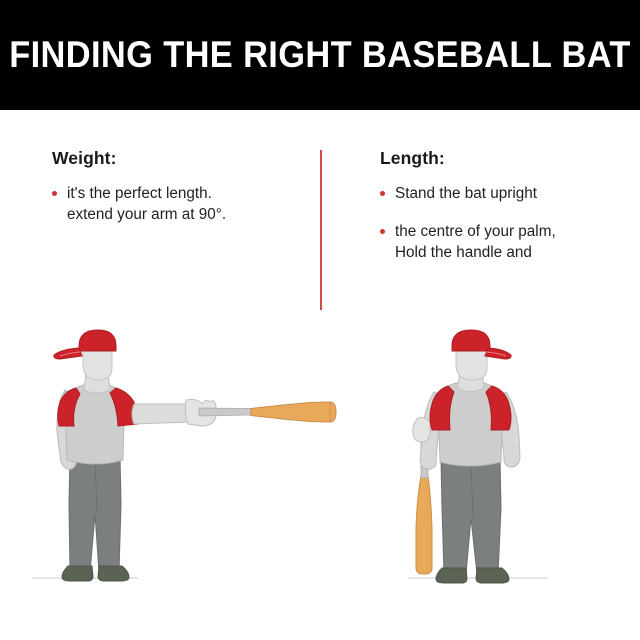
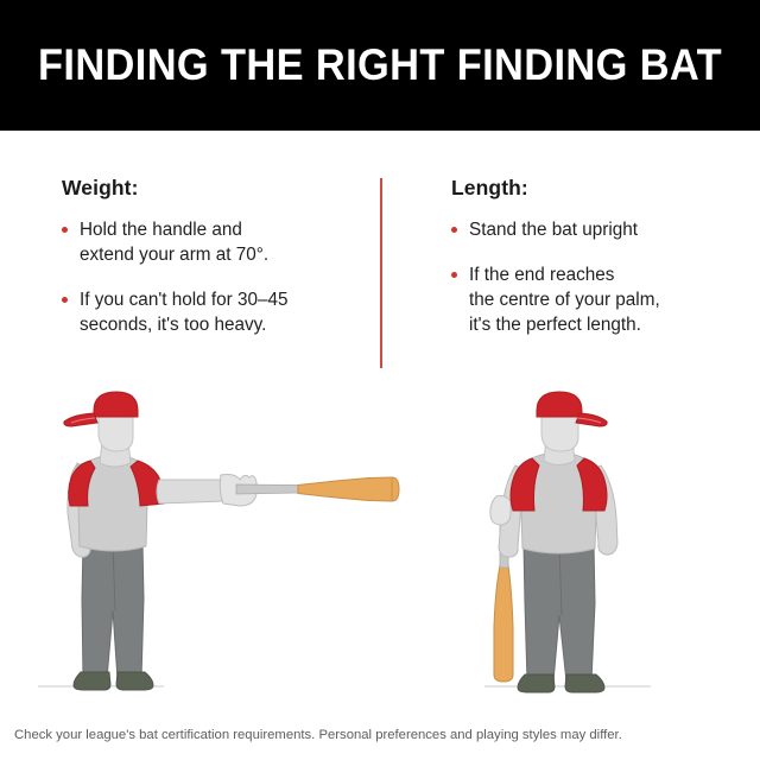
- FINDING THE RIGHT BASEBALL BAT
+ FINDING THE RIGHT FINDING BAT
  Weight:
- it's the perfect length.
+ Hold the handle and
- extend your arm at 90°.
+ extend your arm at 70°.
+ If you can't hold for 30–45
+ seconds, it's too heavy.
  Length:
  Stand the bat upright
+ If the end reaches
  the centre of your palm,
- Hold the handle and
+ it's the perfect length.
+ Check your league's bat certification requirements. Personal preferences and playing styles may differ.
